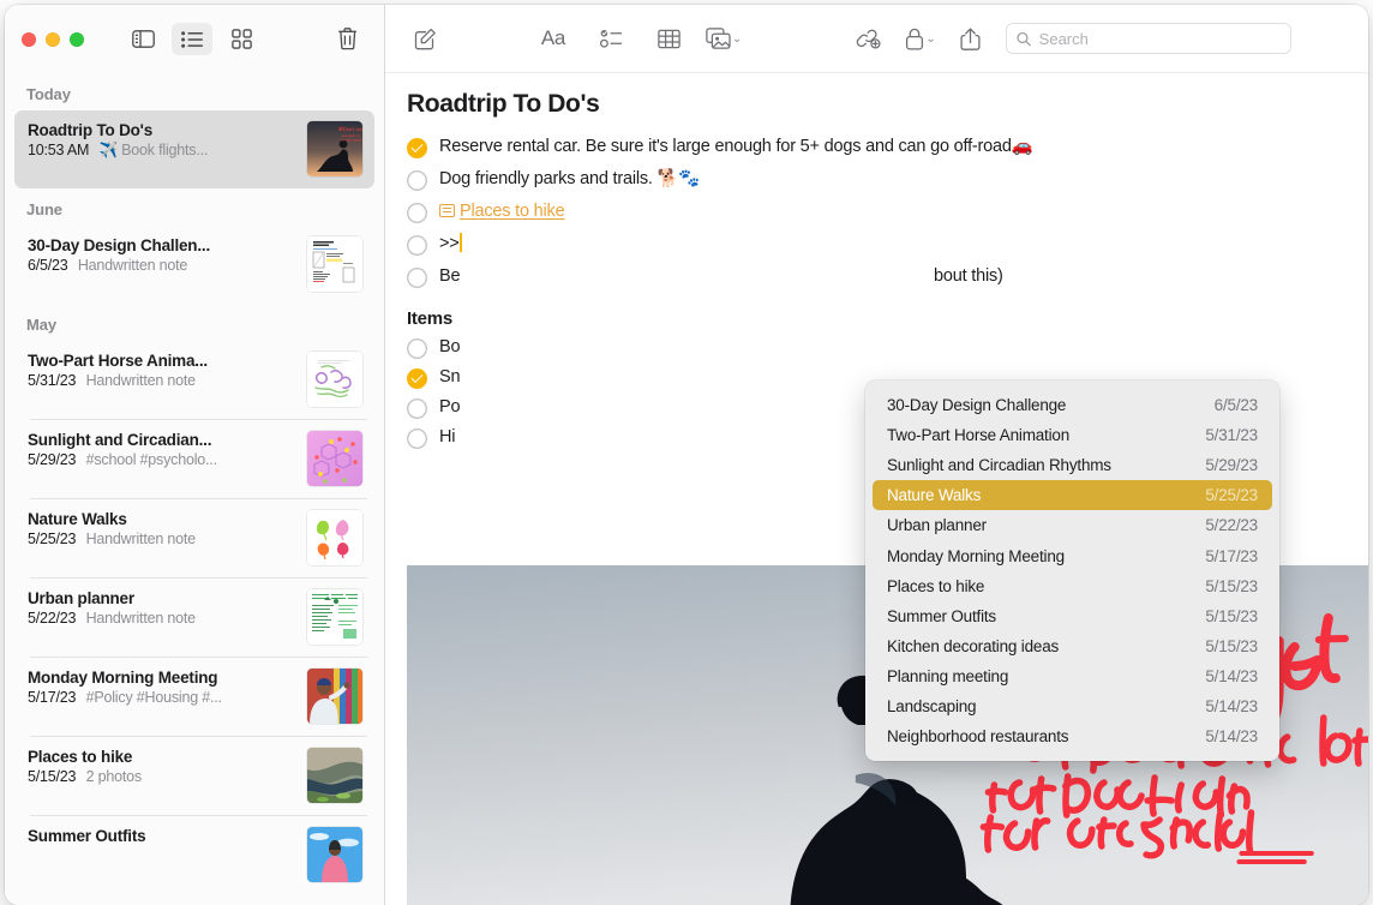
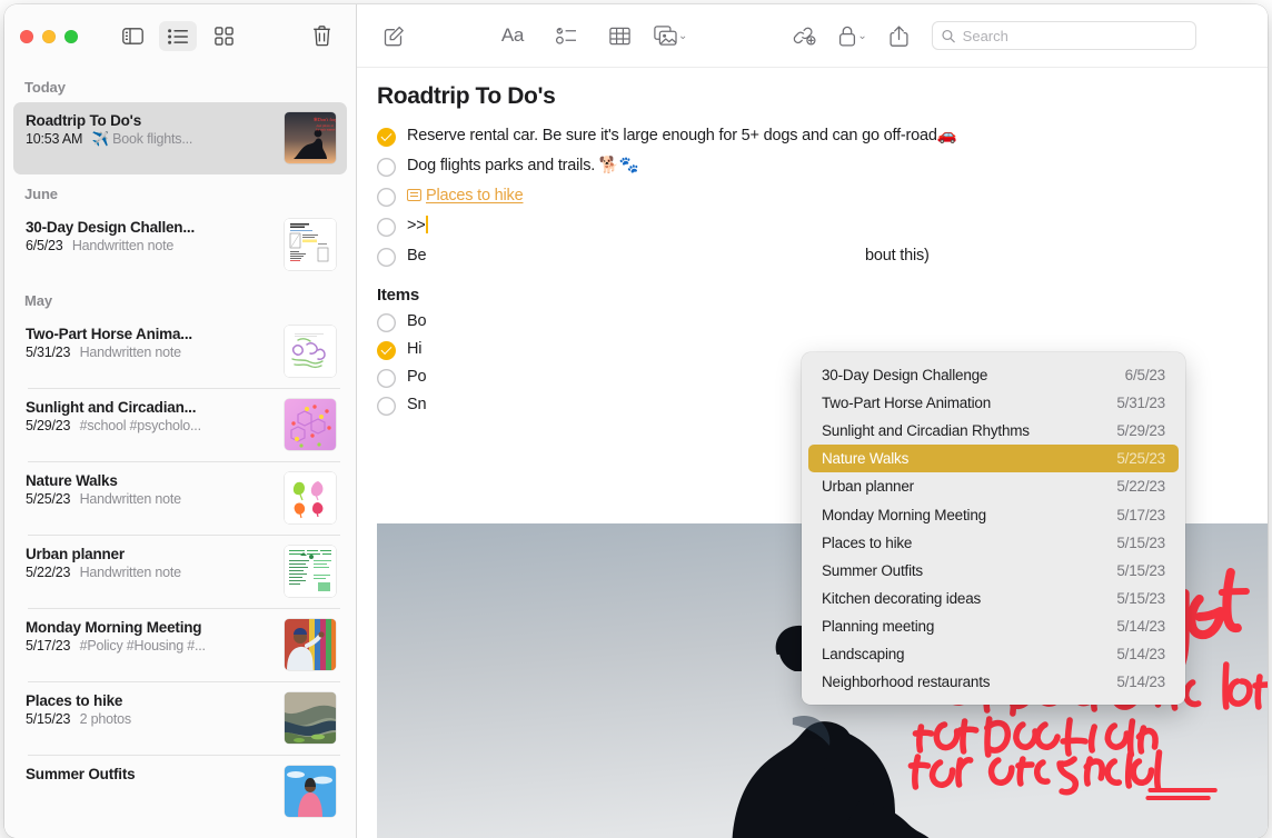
  Today
  Roadtrip To Do's
  10:53 AM ✈️ Book flights...
  June
  30-Day Design Challen...
  6/5/23 Handwritten note
  May
  Two-Part Horse Anima...
  5/31/23 Handwritten note
  Sunlight and Circadian...
  5/29/23 #school #psycholo...
  Nature Walks
  5/25/23 Handwritten note
  Urban planner
  5/22/23 Handwritten note
  Monday Morning Meeting
  5/17/23 #Policy #Housing #...
  Places to hike
  5/15/23 2 photos
  Summer Outfits
  Aa
  ⌄
  ⌄
  Search
  Roadtrip To Do's
  Reserve rental car. Be sure it's large enough for 5+ dogs and can go off-road🚗
- Dog friendly parks and trails. 🐕🐾
+ Dog flights parks and trails. 🐕🐾
  Places to hike
  >>
  Be
  bout this)
  Items
  Bo
- Sn
+ Hi
  Po
- Hi
+ Sn
  30-Day Design Challenge
  6/5/23
  Two-Part Horse Animation
  5/31/23
  Sunlight and Circadian Rhythms
  5/29/23
  Nature Walks
  5/25/23
  Urban planner
  5/22/23
  Monday Morning Meeting
  5/17/23
  Places to hike
  5/15/23
  Summer Outfits
  5/15/23
  Kitchen decorating ideas
  5/15/23
  Planning meeting
  5/14/23
  Landscaping
  5/14/23
  Neighborhood restaurants
  5/14/23
